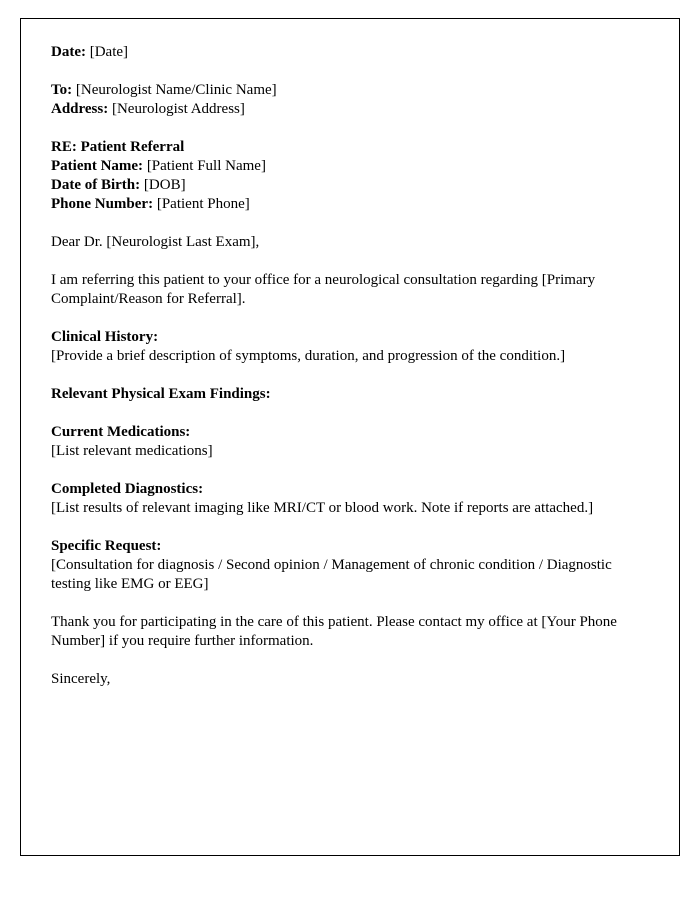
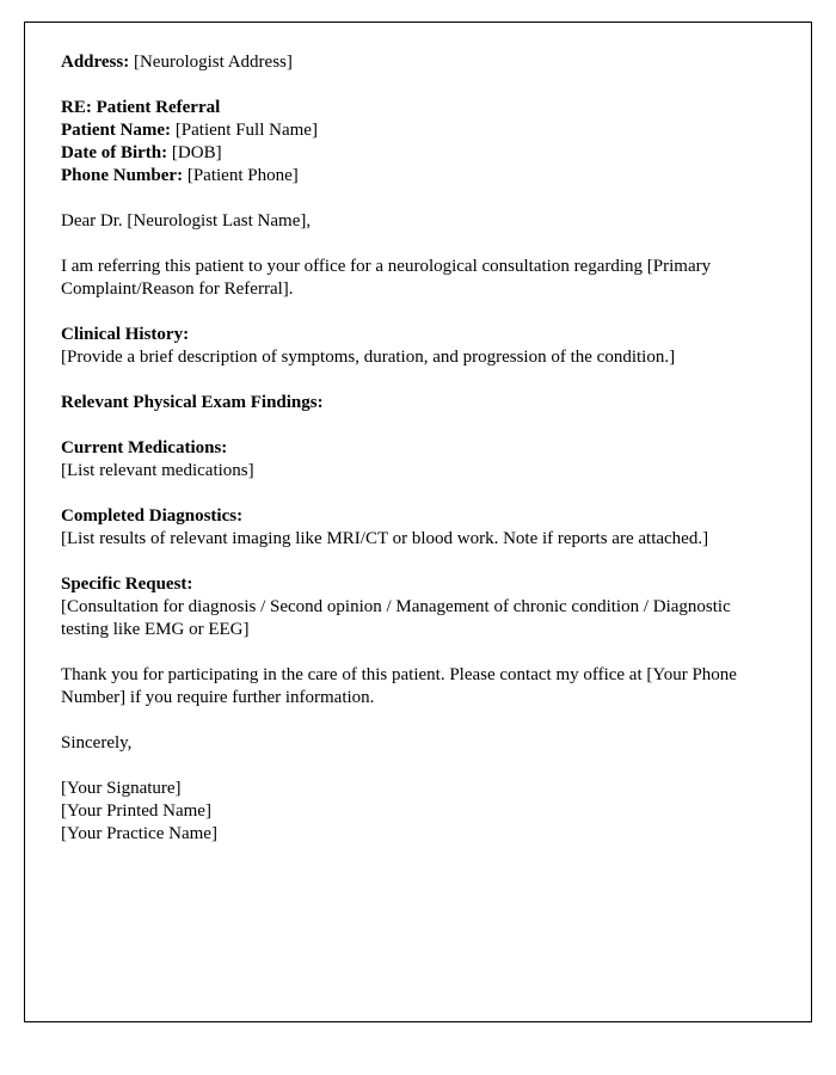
- Date: [Date]
- To: [Neurologist Name/Clinic Name]
  Address: [Neurologist Address]
  RE: Patient Referral
  Patient Name: [Patient Full Name]
  Date of Birth: [DOB]
  Phone Number: [Patient Phone]
- Dear Dr. [Neurologist Last Exam],
+ Dear Dr. [Neurologist Last Name],
  I am referring this patient to your office for a neurological consultation regarding [Primary Complaint/Reason for Referral].
  Clinical History:
  [Provide a brief description of symptoms, duration, and progression of the condition.]
  Relevant Physical Exam Findings:
  Current Medications:
  [List relevant medications]
  Completed Diagnostics:
  [List results of relevant imaging like MRI/CT or blood work. Note if reports are attached.]
  Specific Request:
  [Consultation for diagnosis / Second opinion / Management of chronic condition / Diagnostic testing like EMG or EEG]
  Thank you for participating in the care of this patient. Please contact my office at [Your Phone Number] if you require further information.
  Sincerely,
+ [Your Signature]
+ [Your Printed Name]
+ [Your Practice Name]
